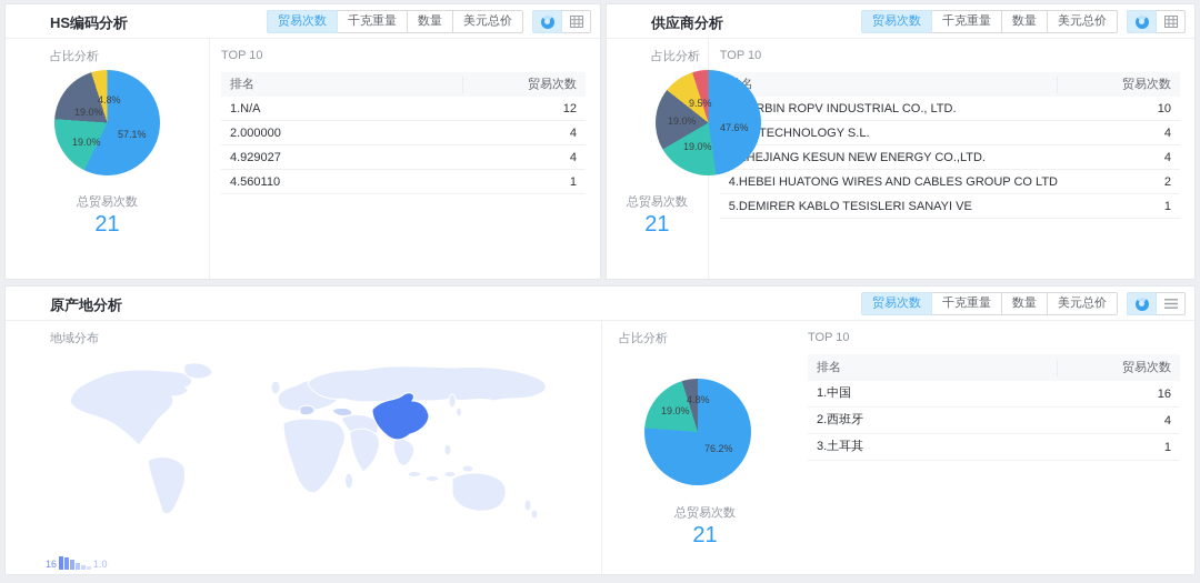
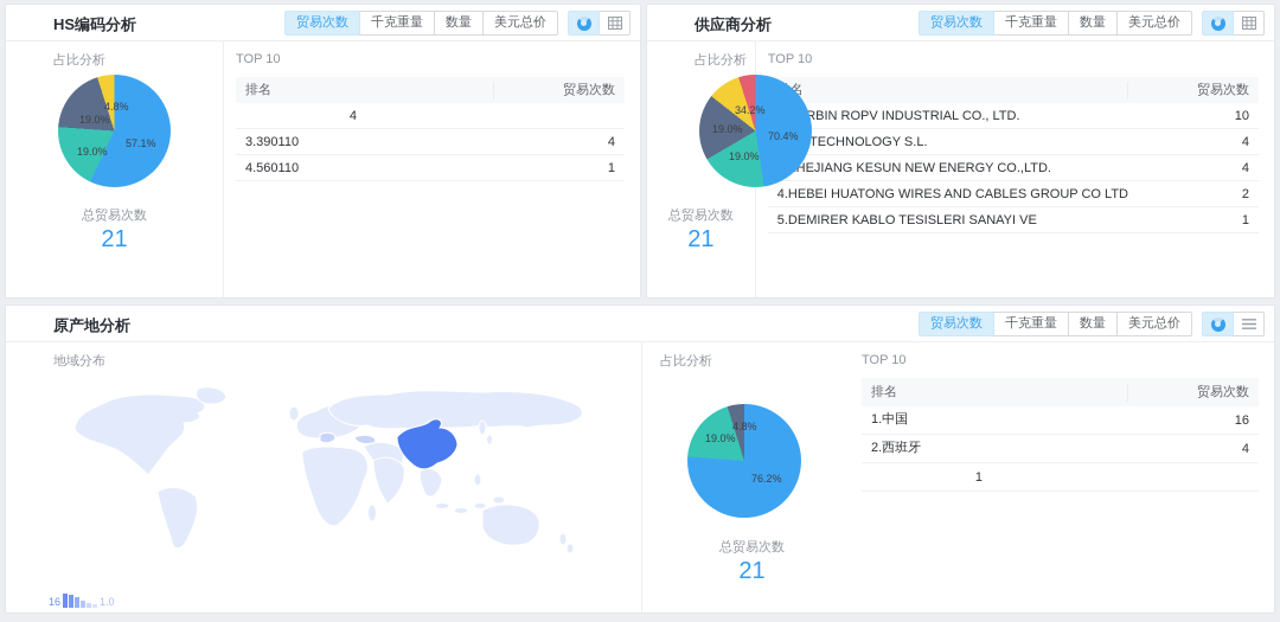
  HS编码分析
  贸易次数
  千克重量
  数量
  美元总价
  占比分析
  57.1%
  19.0%
  19.0%
  4.8%
  总贸易次数
  21
  TOP 10
  排名
  贸易次数
- 1.N/A
- 12
- 2.000000
  4
- 4.929027
+ 3.390110
  4
  4.560110
  1
  供应商分析
  贸易次数
  千克重量
  数量
  美元总价
  占比分析
- 47.6%
+ 70.4%
  19.0%
  19.0%
- 9.5%
+ 34.2%
  总贸易次数
  21
  TOP 10
  贸易次数
  RBIN ROPV INDUSTRIAL CO., LTD.
  10
  TECHNOLOGY S.L.
  4
  HEJIANG KESUN NEW ENERGY CO.,LTD.
  4
  4.HEBEI HUATONG WIRES AND CABLES GROUP CO LTD
  2
  5.DEMIRER KABLO TESISLERI SANAYI VE
  1
  原产地分析
  贸易次数
  千克重量
  数量
  美元总价
  地域分布
  16
  1.0
  占比分析
  76.2%
  19.0%
  4.8%
  总贸易次数
  21
  TOP 10
  排名
  贸易次数
  1.中国
  16
  2.西班牙
  4
- 3.土耳其
  1
